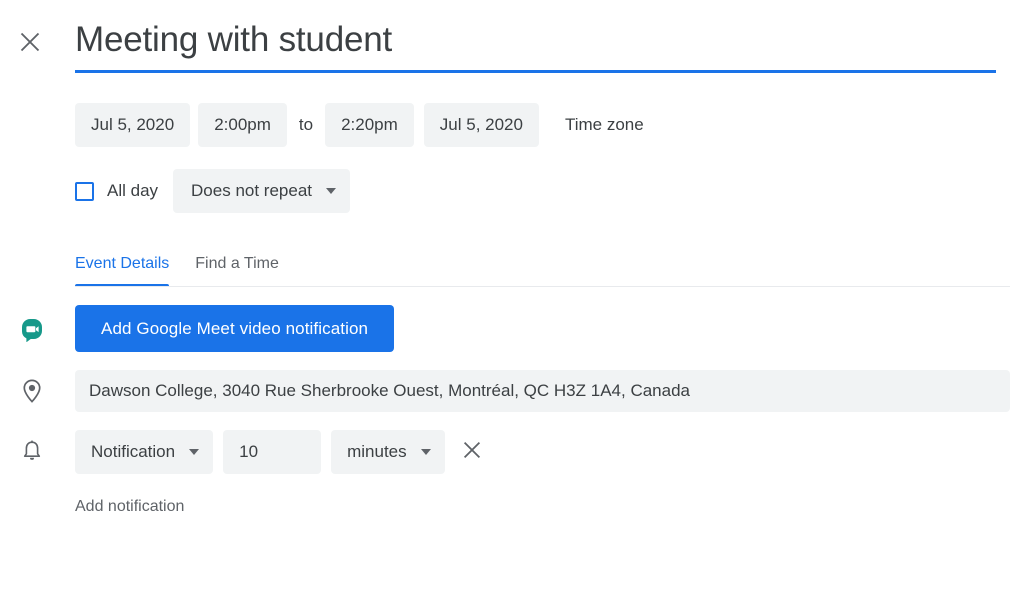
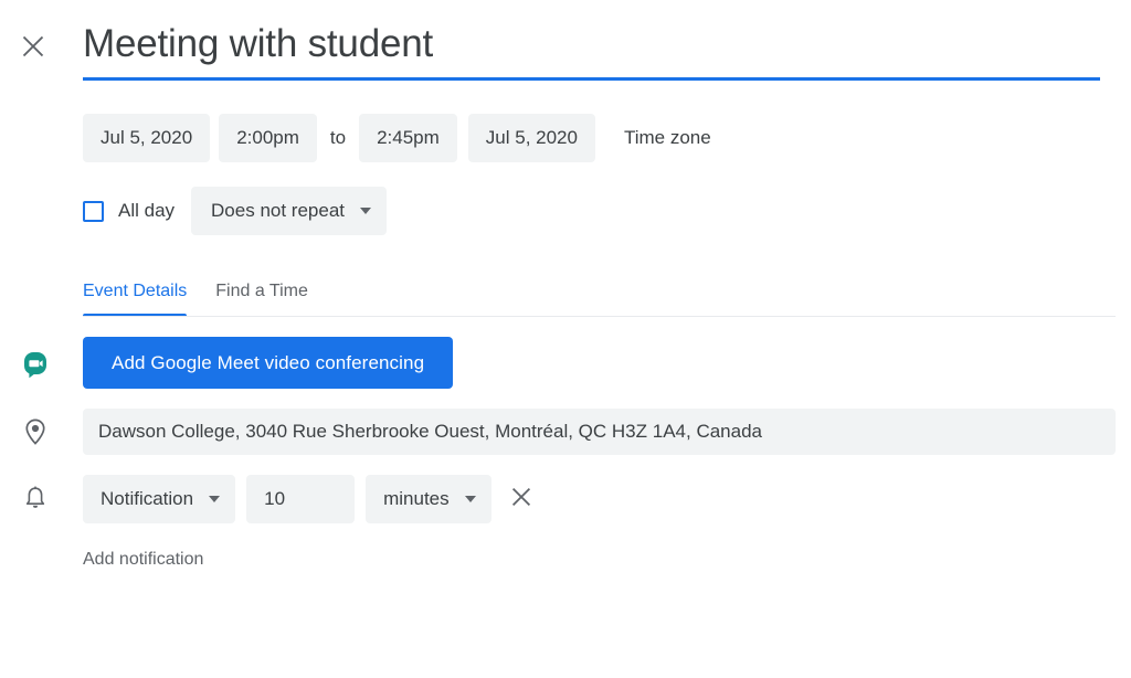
  Meeting with student
  Jul 5, 2020
  2:00pm
  to
- 2:20pm
+ 2:45pm
  Jul 5, 2020
  Time zone
  All day
  Does not repeat
  Event Details
  Find a Time
- Add Google Meet video notification
+ Add Google Meet video conferencing
  Dawson College, 3040 Rue Sherbrooke Ouest, Montréal, QC H3Z 1A4, Canada
  Notification
  10
  minutes
  Add notification
